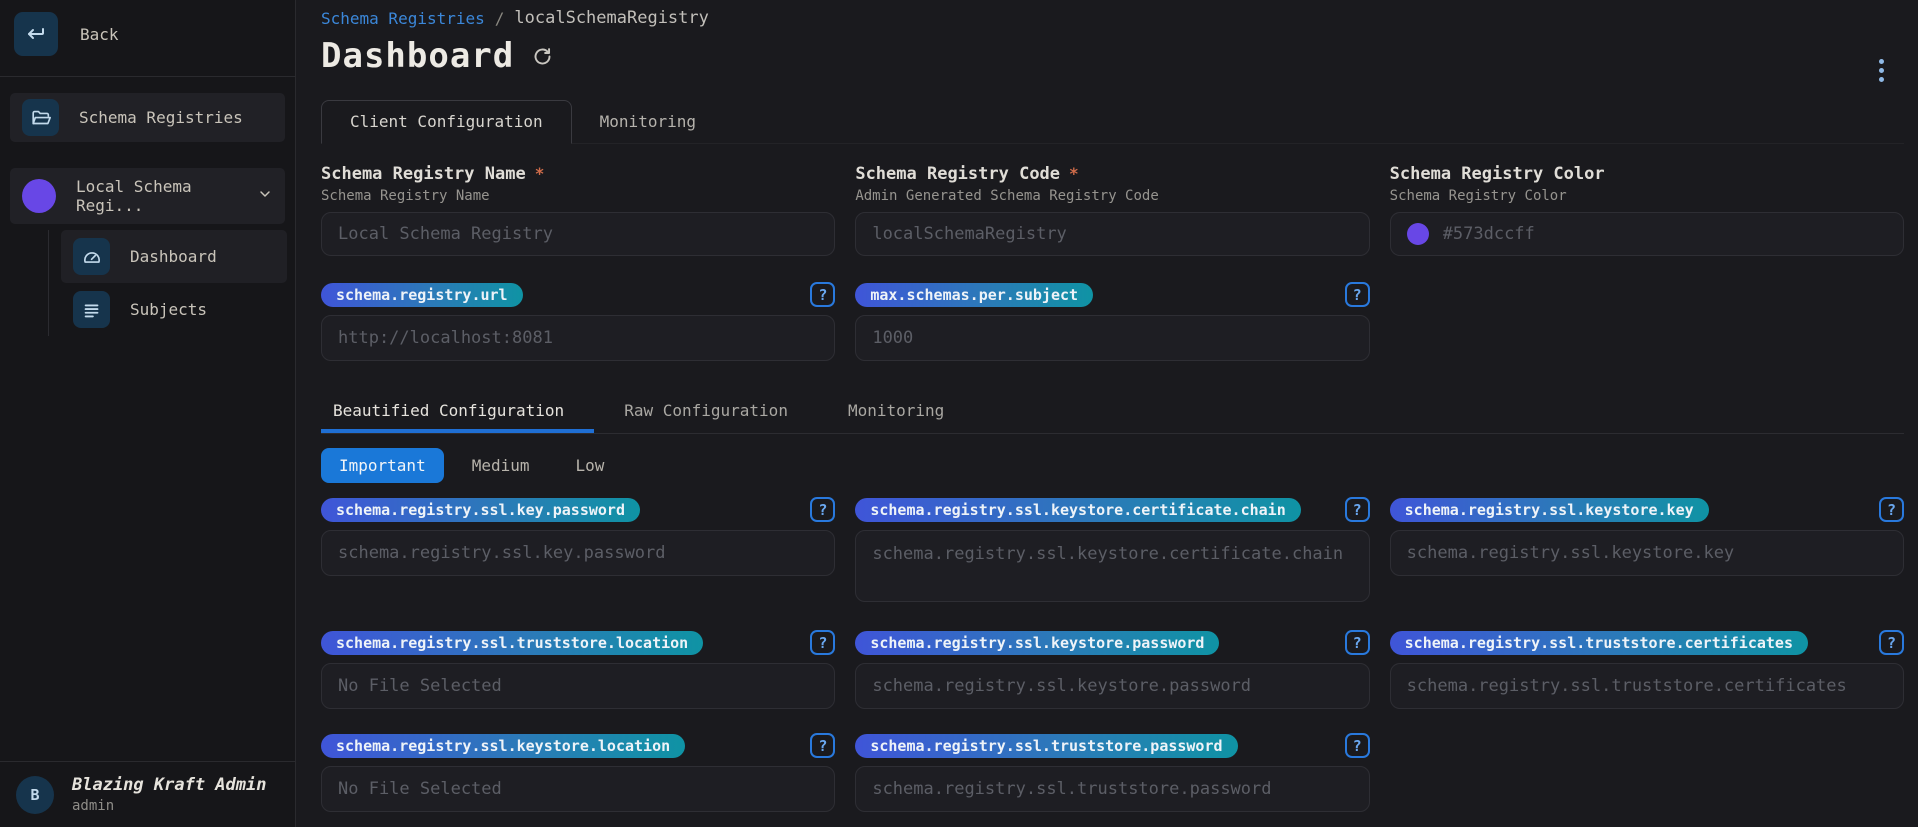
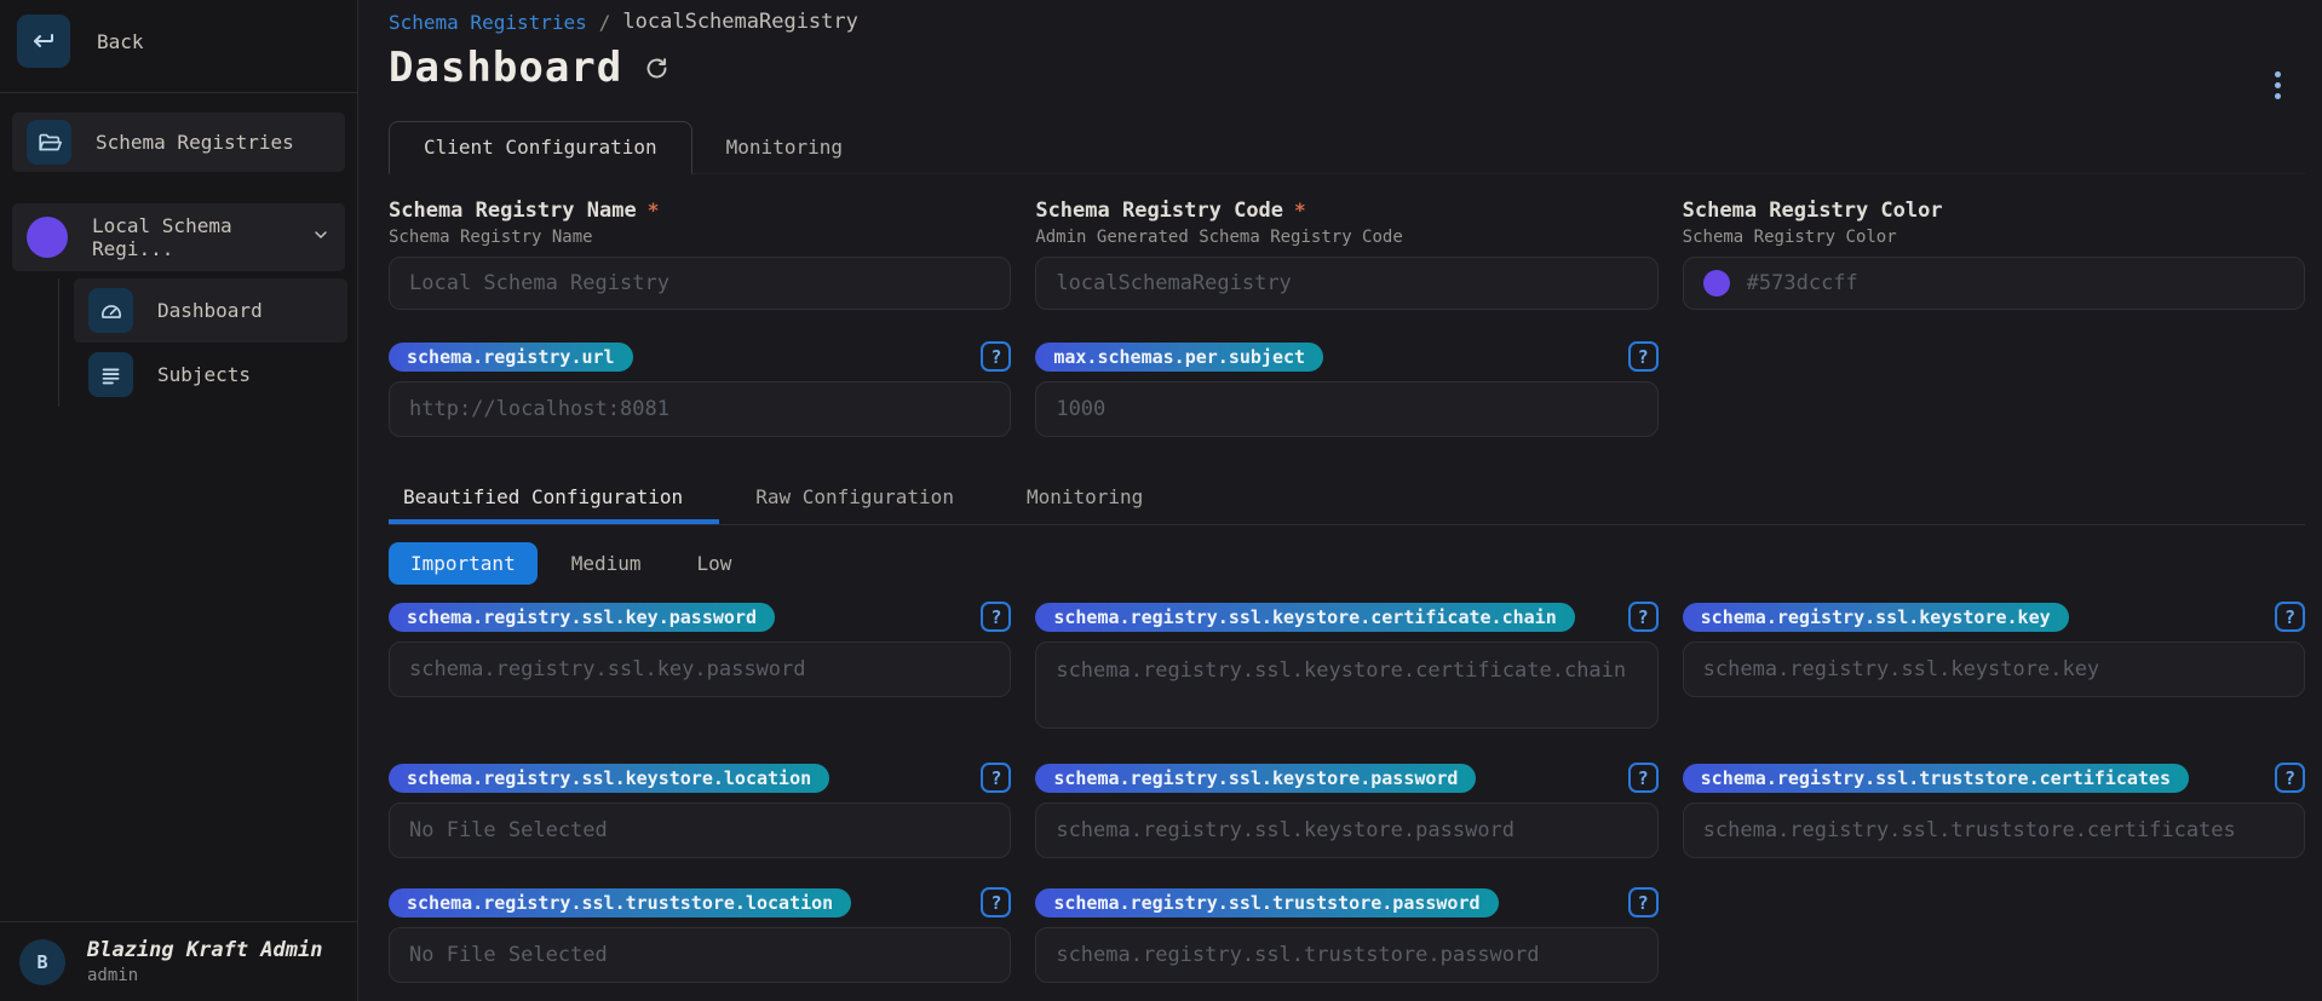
  Back
  Schema Registries
  Local Schema Regi...
  Dashboard
  Subjects
  B
  Blazing Kraft Admin
  admin
  Schema Registries
  /
  localSchemaRegistry
  Dashboard
  Client Configuration
  Monitoring
  Schema Registry Name *
  Schema Registry Name
  Local Schema Registry
  Schema Registry Code *
  Admin Generated Schema Registry Code
  localSchemaRegistry
  Schema Registry Color
  Schema Registry Color
  #573dccff
  schema.registry.url
  ?
  http://localhost:8081
  max.schemas.per.subject
  ?
  1000
  Beautified Configuration
  Raw Configuration
  Monitoring
  Important
  Medium
  Low
  schema.registry.ssl.key.password
  ?
  schema.registry.ssl.key.password
  schema.registry.ssl.keystore.certificate.chain
  ?
  schema.registry.ssl.keystore.certificate.chain
  schema.registry.ssl.keystore.key
  ?
  schema.registry.ssl.keystore.key
- schema.registry.ssl.truststore.location
+ schema.registry.ssl.keystore.location
  ?
  No File Selected
  schema.registry.ssl.keystore.password
  ?
  schema.registry.ssl.keystore.password
  schema.registry.ssl.truststore.certificates
  ?
  schema.registry.ssl.truststore.certificates
- schema.registry.ssl.keystore.location
+ schema.registry.ssl.truststore.location
  ?
  No File Selected
  schema.registry.ssl.truststore.password
  ?
  schema.registry.ssl.truststore.password
